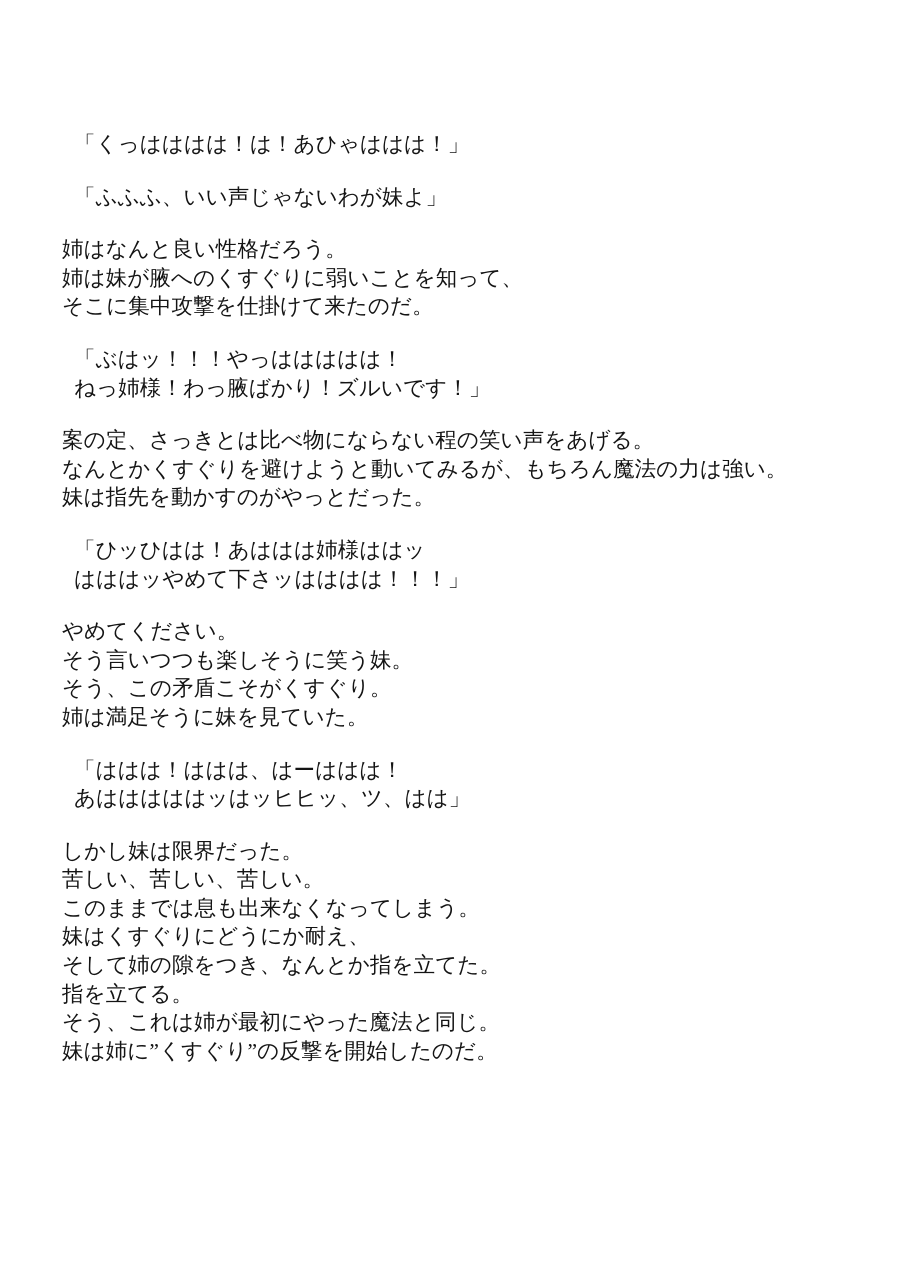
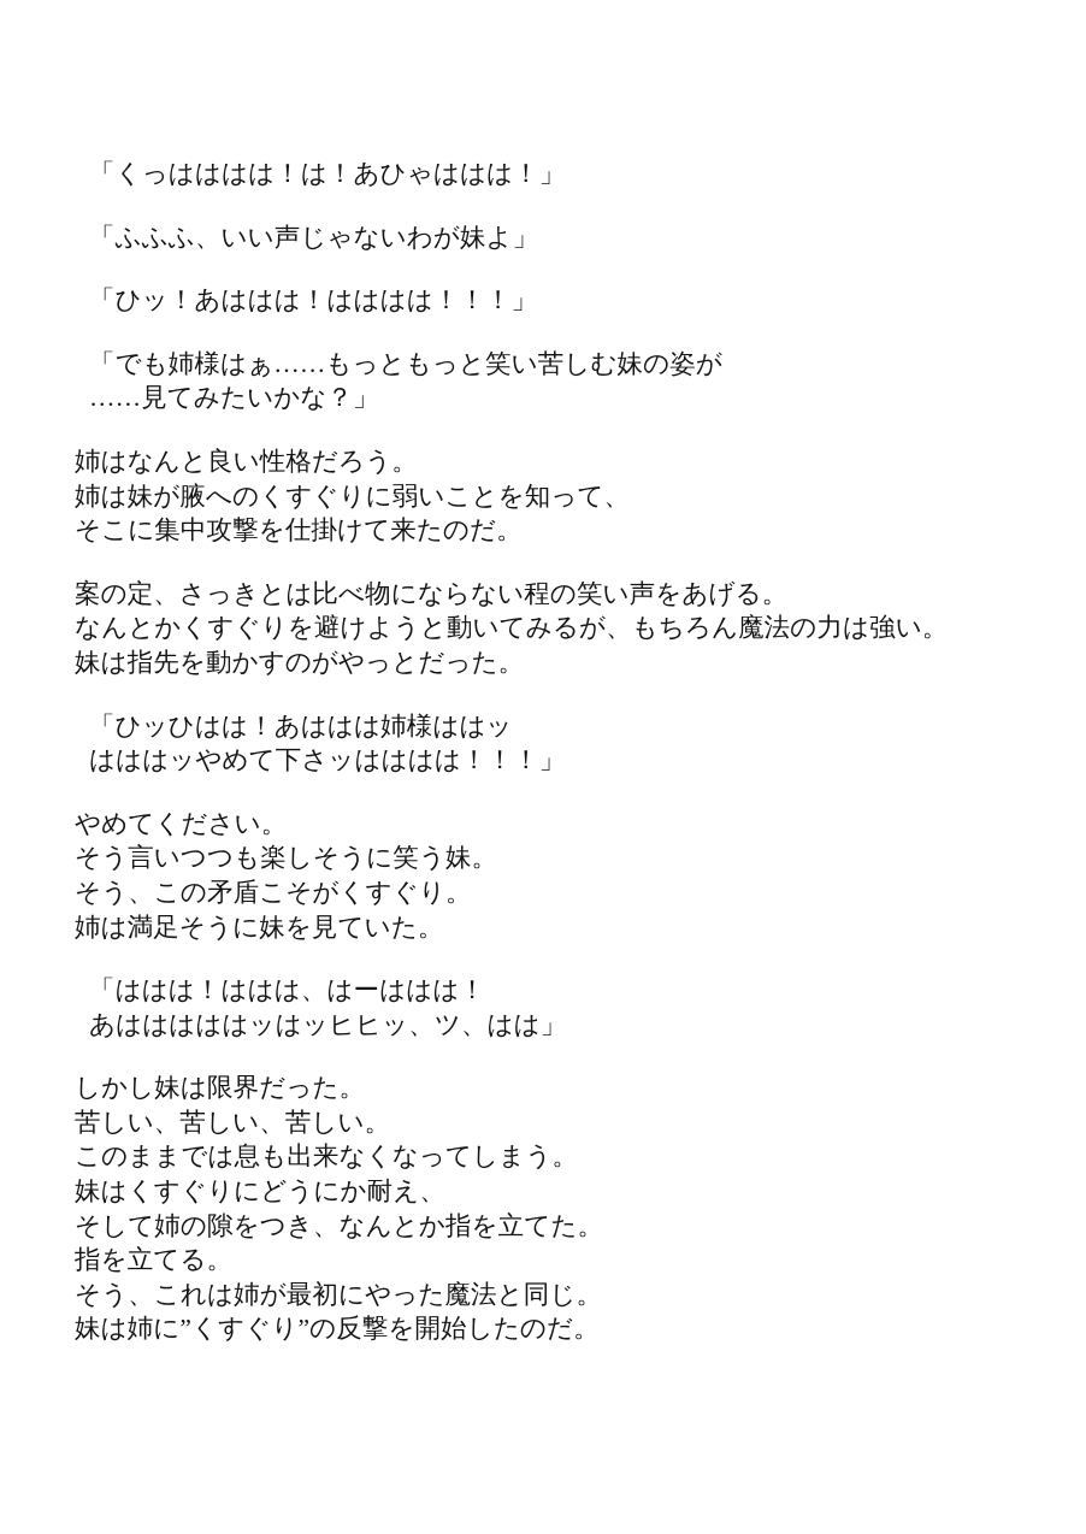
  「くっはははは！は！あひゃははは！」
  「ふふふ、いい声じゃないわが妹よ」
+ 「ひッ！あははは！はははは！！！」
+ 「でも姉様はぁ……もっともっと笑い苦しむ妹の姿が
+ ……見てみたいかな？」
  姉はなんと良い性格だろう。
  姉は妹が腋へのくすぐりに弱いことを知って、
  そこに集中攻撃を仕掛けて来たのだ。
- 「ぶはッ！！！やっははははは！
- ねっ姉様！わっ腋ばかり！ズルいです！」
  案の定、さっきとは比べ物にならない程の笑い声をあげる。
  なんとかくすぐりを避けようと動いてみるが、もちろん魔法の力は強い。
  妹は指先を動かすのがやっとだった。
  「ひッひはは！あははは姉様ははッ
  はははッやめて下さッはははは！！！」
  やめてください。
  そう言いつつも楽しそうに笑う妹。
  そう、この矛盾こそがくすぐり。
  姉は満足そうに妹を見ていた。
  「ははは！ははは、はーははは！
  あはははははッはッヒヒッ、ツ、はは」
  しかし妹は限界だった。
  苦しい、苦しい、苦しい。
  このままでは息も出来なくなってしまう。
  妹はくすぐりにどうにか耐え、
  そして姉の隙をつき、なんとか指を立てた。
  指を立てる。
  そう、これは姉が最初にやった魔法と同じ。
  妹は姉に”くすぐり”の反撃を開始したのだ。
